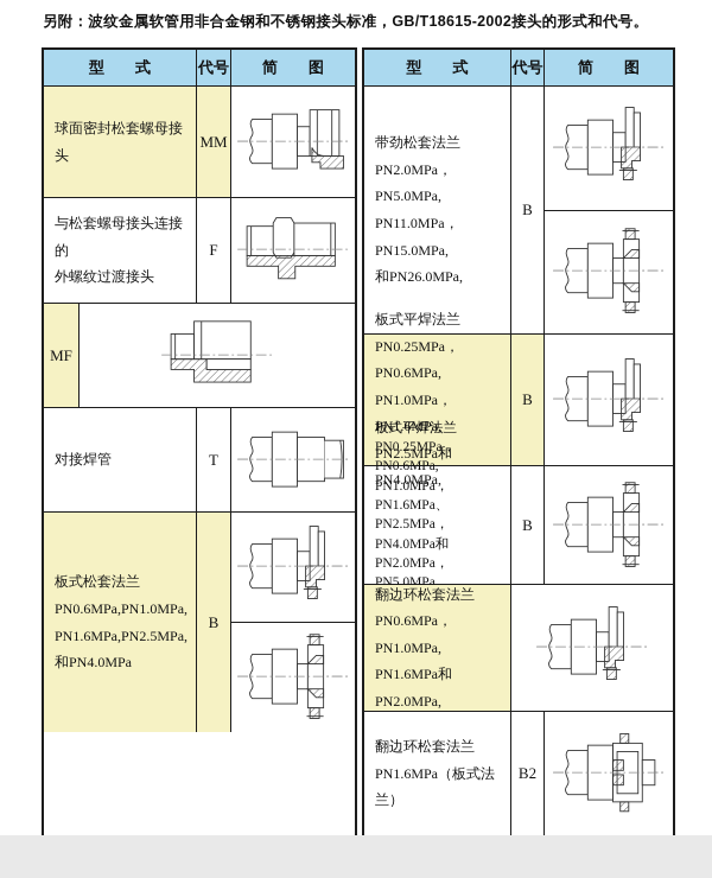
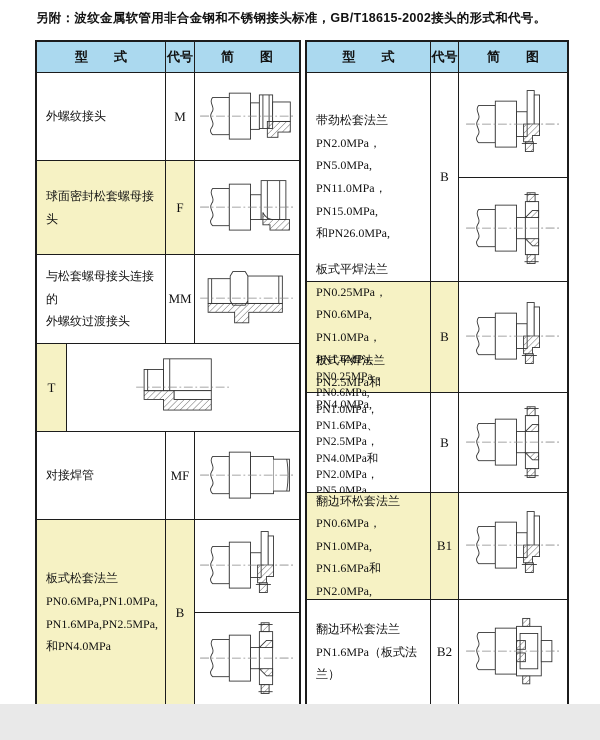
  另附：波纹金属软管用非合金钢和不锈钢接头标准，GB/T18615-2002接头的形式和代号。
  型 式
  代号
  简 图
+ 外螺纹接头
+ M
  球面密封松套螺母接头
- MM
+ F
  与松套螺母接头连接的
  外螺纹过渡接头
- F
+ MM
- MF
+ T
  对接焊管
- T
+ MF
  板式松套法兰
  PN0.6MPa,PN1.0MPa,
  PN1.6MPa,PN2.5MPa,
  和PN4.0MPa
  B
  型 式
  代号
  简 图
  带劲松套法兰
  PN2.0MPa，PN5.0MPa,
  PN11.0MPa，PN15.0MPa,
  和PN26.0MPa,
  B
  板式平焊法兰
  PN0.25MPa，PN0.6MPa,
  PN1.0MPa，PN1.6MPa,
  B
  板式平焊法兰
  PN0.25MPa，PN0.6MPa,
  PN1.0MPa，PN1.6MPa、
  PN2.5MPa，PN4.0MPa和
  PN2.0MPa，PN5.0MPa,
  B
  翻边环松套法兰
  PN0.6MPa，PN1.0MPa,
  PN1.6MPa和PN2.0MPa,
+ B1
  翻边环松套法兰
  PN1.6MPa（板式法兰）
  B2
